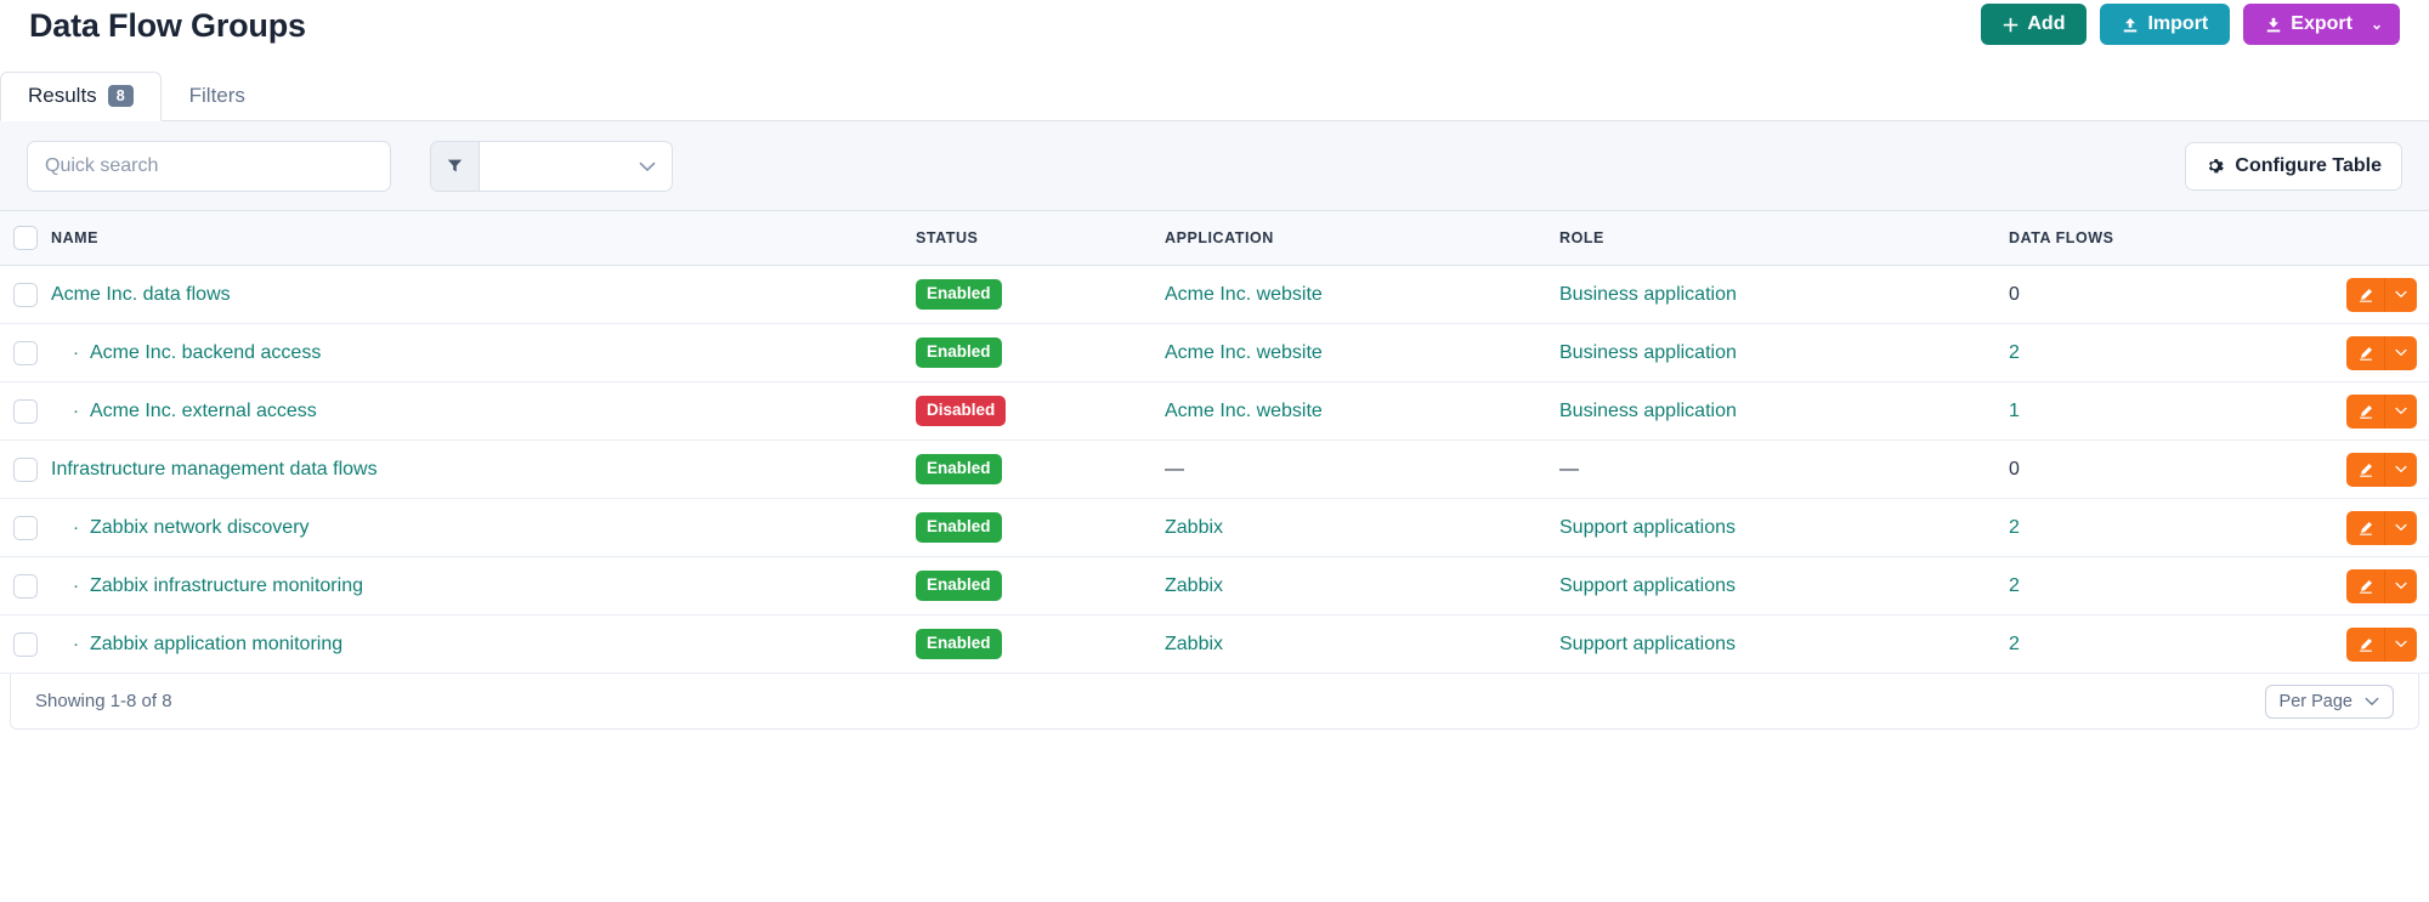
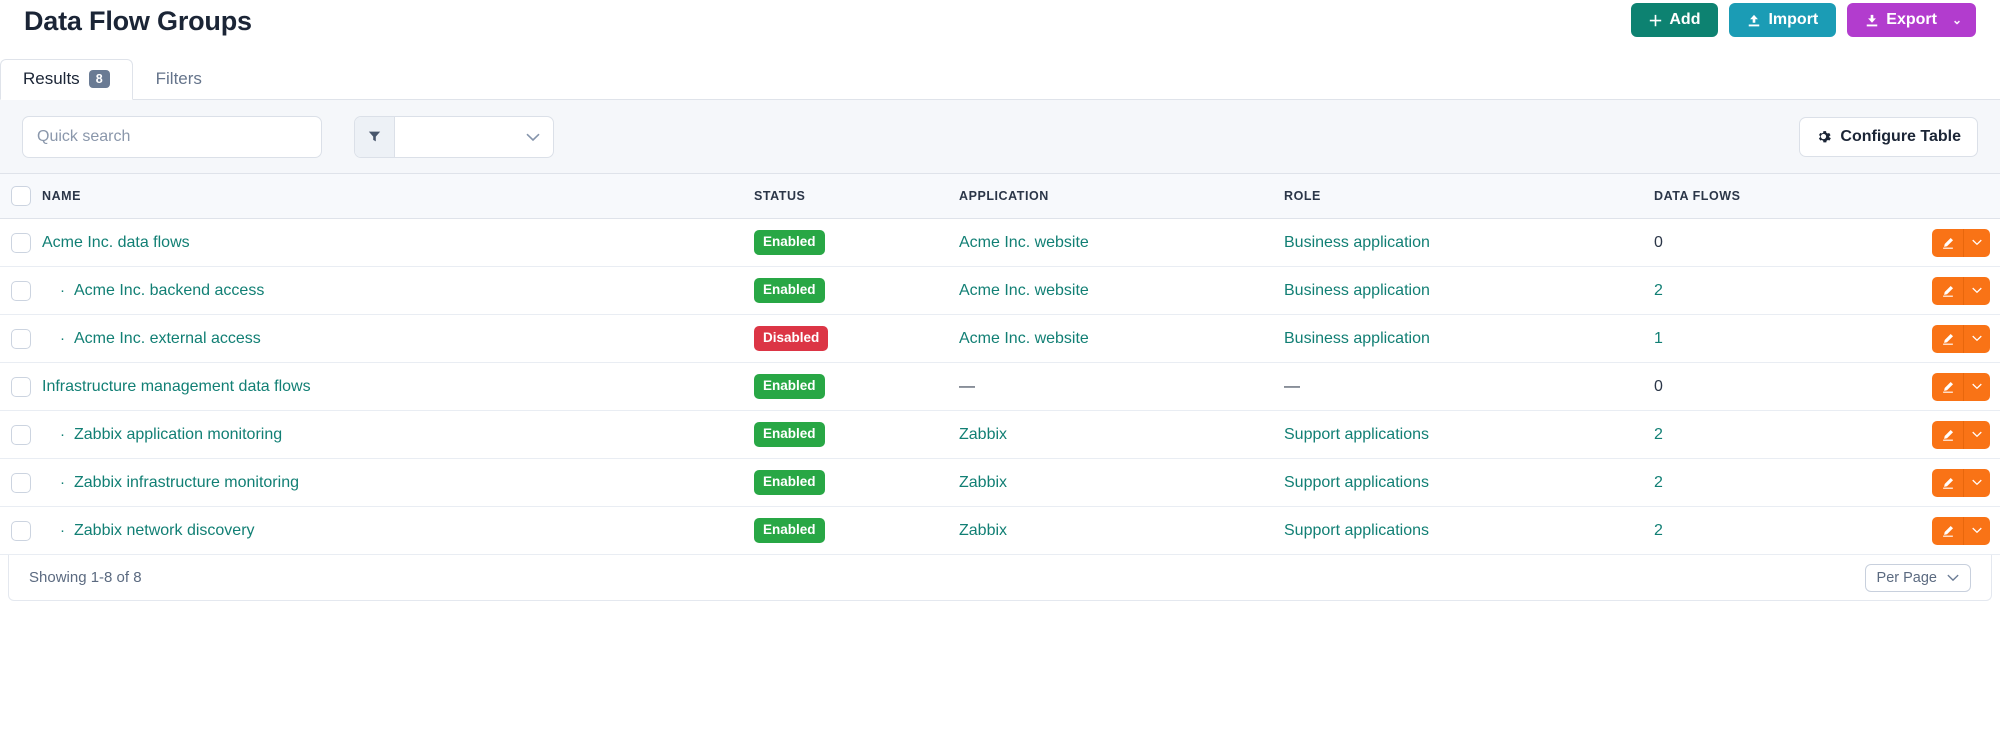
  Data Flow Groups
  Add
  Import
  Export
  ⌄
  Results
  8
  Filters
  Quick search
  Configure Table
  	NAME	STATUS	APPLICATION	ROLE	DATA FLOWS
  	Acme Inc. data flows	Enabled	Acme Inc. website	Business application	0
  	· Acme Inc. backend access	Enabled	Acme Inc. website	Business application	2
  	· Acme Inc. external access	Disabled	Acme Inc. website	Business application	1
  	Infrastructure management data flows	Enabled	—	—	0
- 	· Zabbix network discovery	Enabled	Zabbix	Support applications	2
+ 	· Zabbix application monitoring	Enabled	Zabbix	Support applications	2
  	· Zabbix infrastructure monitoring	Enabled	Zabbix	Support applications	2
- 	· Zabbix application monitoring	Enabled	Zabbix	Support applications	2
+ 	· Zabbix network discovery	Enabled	Zabbix	Support applications	2
  Showing 1-8 of 8
  Per Page
